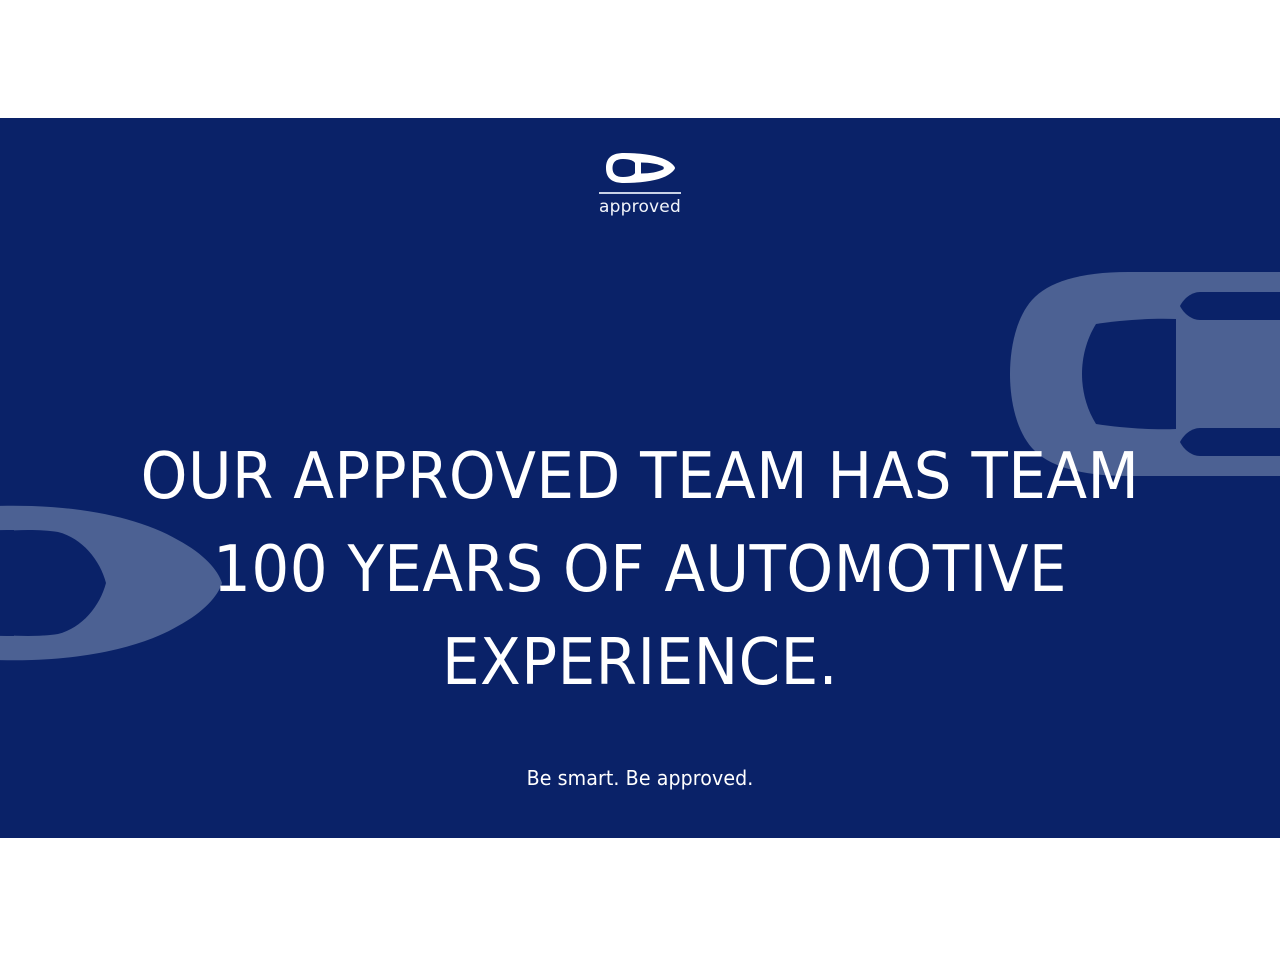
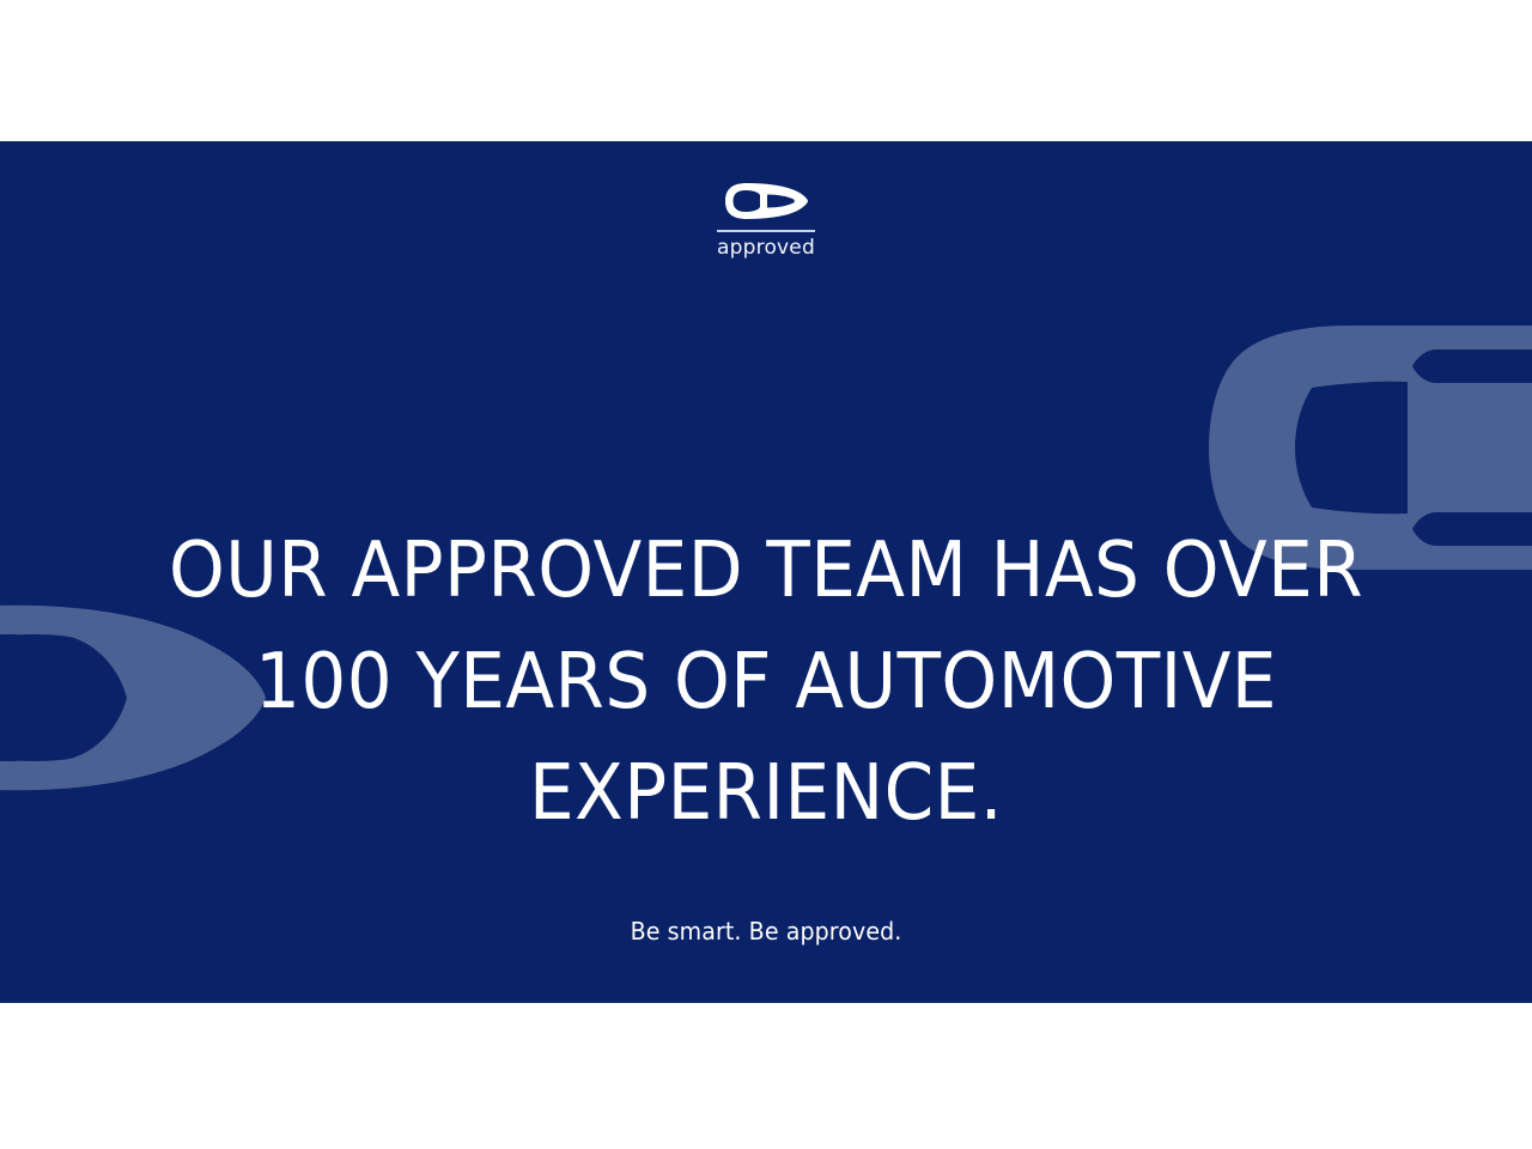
  approved
- OUR APPROVED TEAM HAS TEAM
+ OUR APPROVED TEAM HAS OVER
  100 YEARS OF AUTOMOTIVE
  EXPERIENCE.
  Be smart. Be approved.
